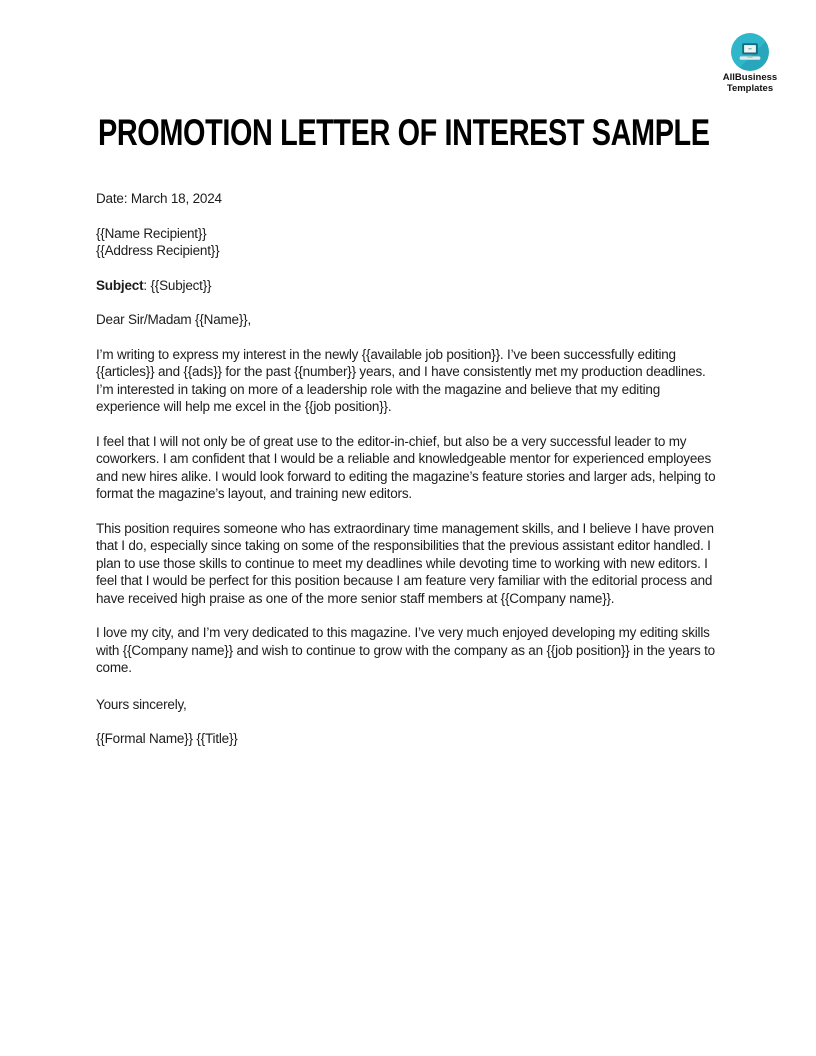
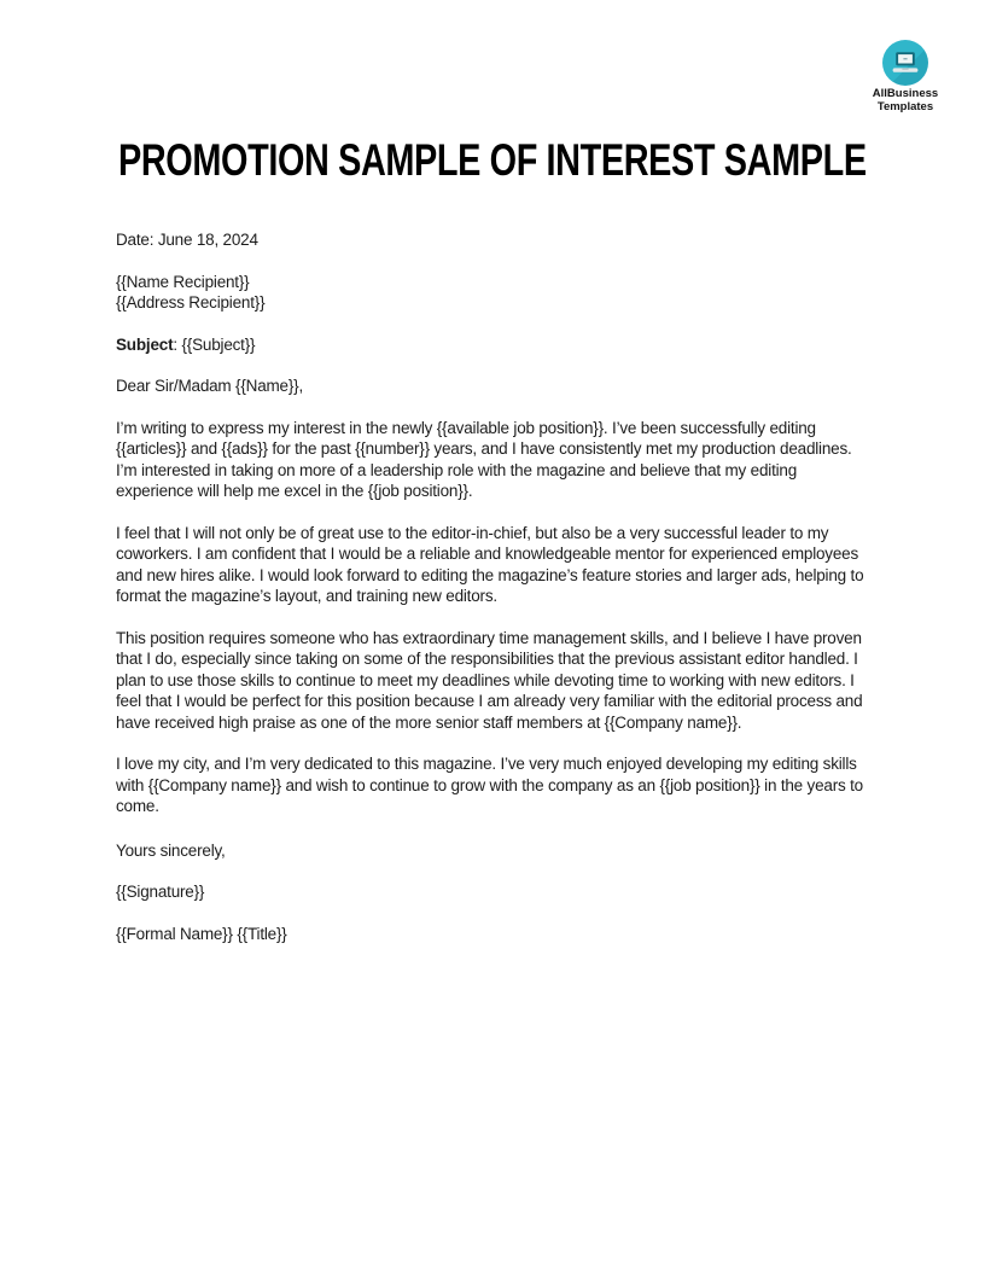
  AllBusiness
  Templates
- PROMOTION LETTER OF INTEREST SAMPLE
+ PROMOTION SAMPLE OF INTEREST SAMPLE
- Date: March 18, 2024
+ Date: June 18, 2024
  {{Name Recipient}}
  {{Address Recipient}}
  Subject: {{Subject}}
  Dear Sir/Madam {{Name}},
  I’m writing to express my interest in the newly {{available job position}}. I’ve been successfully editing {{articles}} and {{ads}} for the past {{number}} years, and I have consistently met my production deadlines. I’m interested in taking on more of a leadership role with the magazine and believe that my editing experience will help me excel in the {{job position}}.
  I feel that I will not only be of great use to the editor-in-chief, but also be a very successful leader to my coworkers. I am confident that I would be a reliable and knowledgeable mentor for experienced employees and new hires alike. I would look forward to editing the magazine’s feature stories and larger ads, helping to format the magazine’s layout, and training new editors.
- This position requires someone who has extraordinary time management skills, and I believe I have proven that I do, especially since taking on some of the responsibilities that the previous assistant editor handled. I plan to use those skills to continue to meet my deadlines while devoting time to working with new editors. I feel that I would be perfect for this position because I am feature very familiar with the editorial process and have received high praise as one of the more senior staff members at {{Company name}}.
+ This position requires someone who has extraordinary time management skills, and I believe I have proven that I do, especially since taking on some of the responsibilities that the previous assistant editor handled. I plan to use those skills to continue to meet my deadlines while devoting time to working with new editors. I feel that I would be perfect for this position because I am already very familiar with the editorial process and have received high praise as one of the more senior staff members at {{Company name}}.
  I love my city, and I’m very dedicated to this magazine. I’ve very much enjoyed developing my editing skills with {{Company name}} and wish to continue to grow with the company as an {{job position}} in the years to come.
  Yours sincerely,
+ {{Signature}}
  {{Formal Name}} {{Title}}
